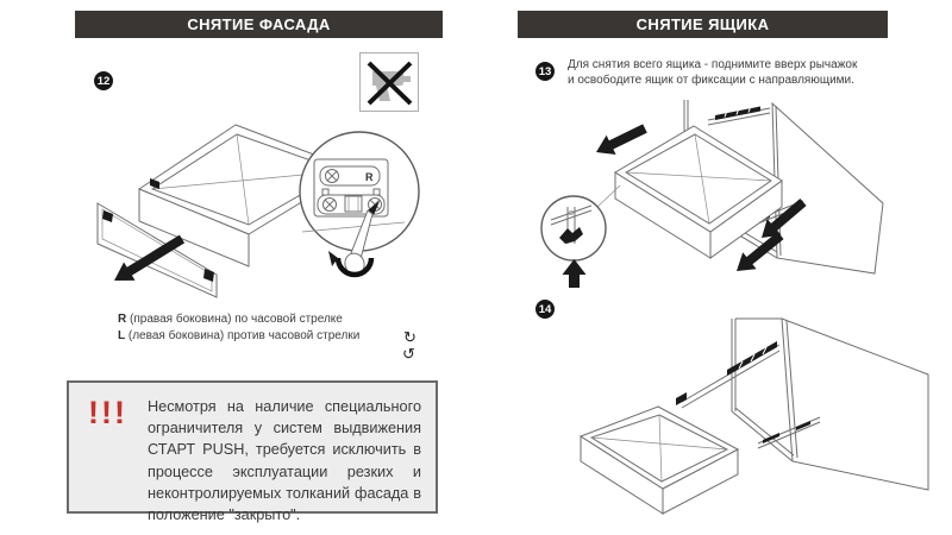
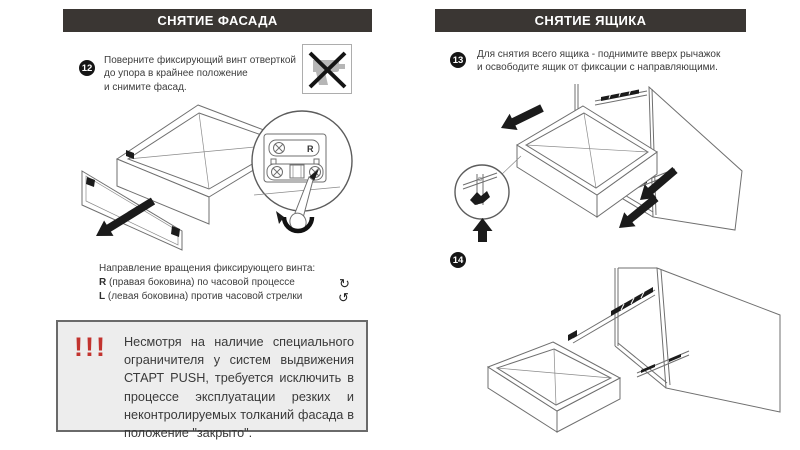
  СНЯТИЕ ФАСАДА
  12
+ Поверните фиксирующий винт отверткой
+ до упора в крайнее положение
+ и снимите фасад.
  R
+ Направление вращения фиксирующего винта:
- R (правая боковина) по часовой стрелке
+ R (правая боковина) по часовой процессе
  L (левая боковина) против часовой стрелки
  ↻
  ↺
  !!!
  Несмотря на наличие специального ограничителя у систем выдвижения СТАРТ PUSH, требуется исключить в процессе эксплуатации резких и неконтролируемых толканий фасада в положение "закрыто".
  СНЯТИЕ ЯЩИКА
  13
  Для снятия всего ящика - поднимите вверх рычажок
  и освободите ящик от фиксации с направляющими.
  14
